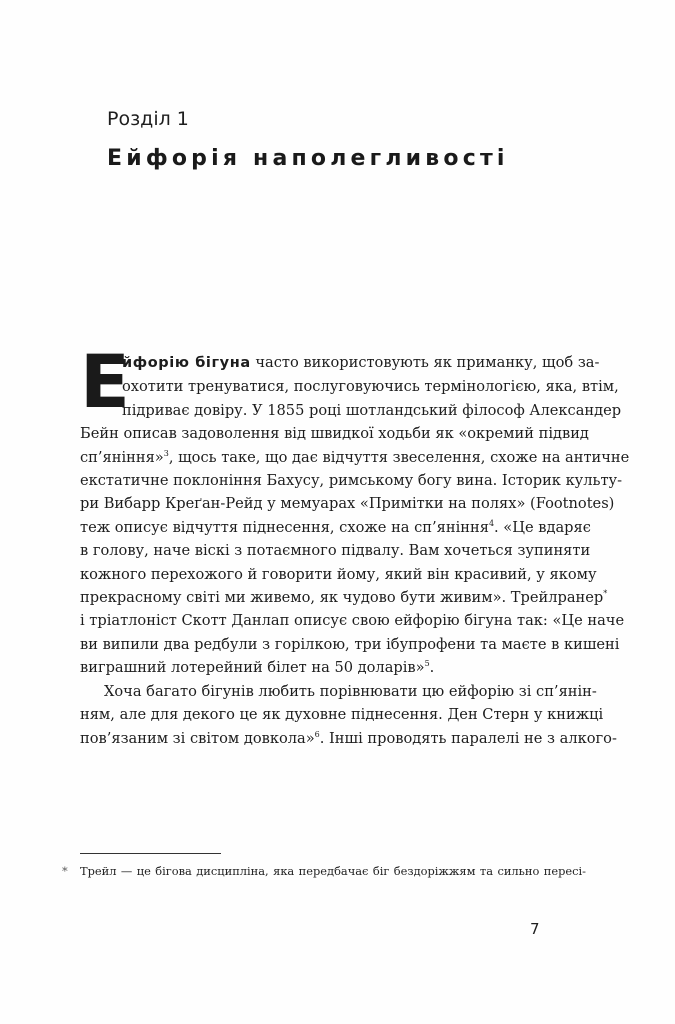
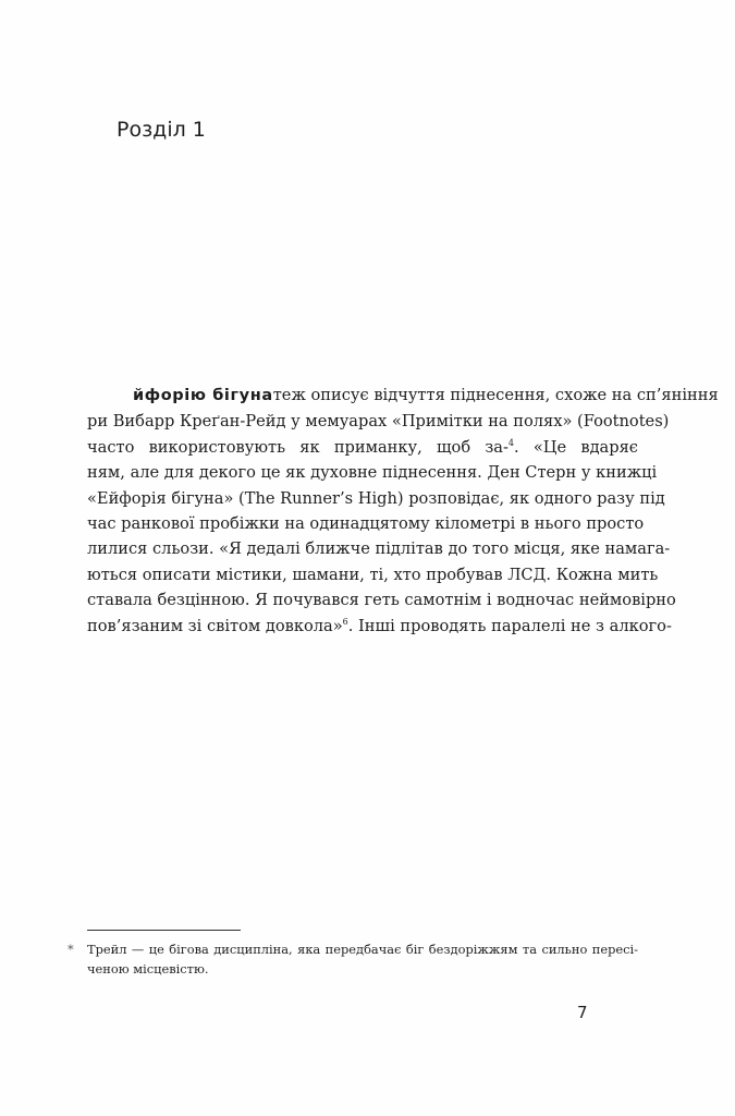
  Розділ 1
- Ейфорія наполегливості
- Е
- йфорію бігуна часто використовують як приманку, щоб за-
+ йфорію бігунатеж описує відчуття піднесення, схоже на сп’яніння
- охотити тренуватися, послуговуючись термінологією, яка, втім,
- підриває довіру. У 1855 році шотландський філософ Александер
- Бейн описав задоволення від швидкої ходьби як «окремий підвид
- сп’яніння»3, щось таке, що дає відчуття звеселення, схоже на античне
- екстатичне поклоніння Бахусу, римському богу вина. Історик культу-
  ри Вибарр Креґан-Рейд у мемуарах «Примітки на полях» (Footnotes)
- теж описує відчуття піднесення, схоже на сп’яніння4. «Це вдаряє
+ часто використовують як приманку, щоб за-4. «Це вдаряє
- в голову, наче віскі з потаємного підвалу. Вам хочеться зупиняти
- кожного перехожого й говорити йому, який він красивий, у якому
- прекрасному світі ми живемо, як чудово бути живим». Трейлранер*
- і тріатлоніст Скотт Данлап описує свою ейфорію бігуна так: «Це наче
- ви випили два редбули з горілкою, три ібупрофени та маєте в кишені
- виграшний лотерейний білет на 50 доларів»5.
- Хоча багато бігунів любить порівнювати цю ейфорію зі сп’янін-
  ням, але для декого це як духовне піднесення. Ден Стерн у книжці
+ «Ейфорія бігуна» (The Runner’s High) розповідає, як одного разу під
+ час ранкової пробіжки на одинадцятому кілометрі в нього просто
+ лилися сльози. «Я дедалі ближче підлітав до того місця, яке намага-
+ ються описати містики, шамани, ті, хто пробував ЛСД. Кожна мить
+ ставала безцінною. Я почувався геть самотнім і водночас неймовірно
  пов’язаним зі світом довкола»6. Інші проводять паралелі не з алкого-
  *
  Трейл — це бігова дисципліна, яка передбачає біг бездоріжжям та сильно пересі-
+ ченою місцевістю.
  7
